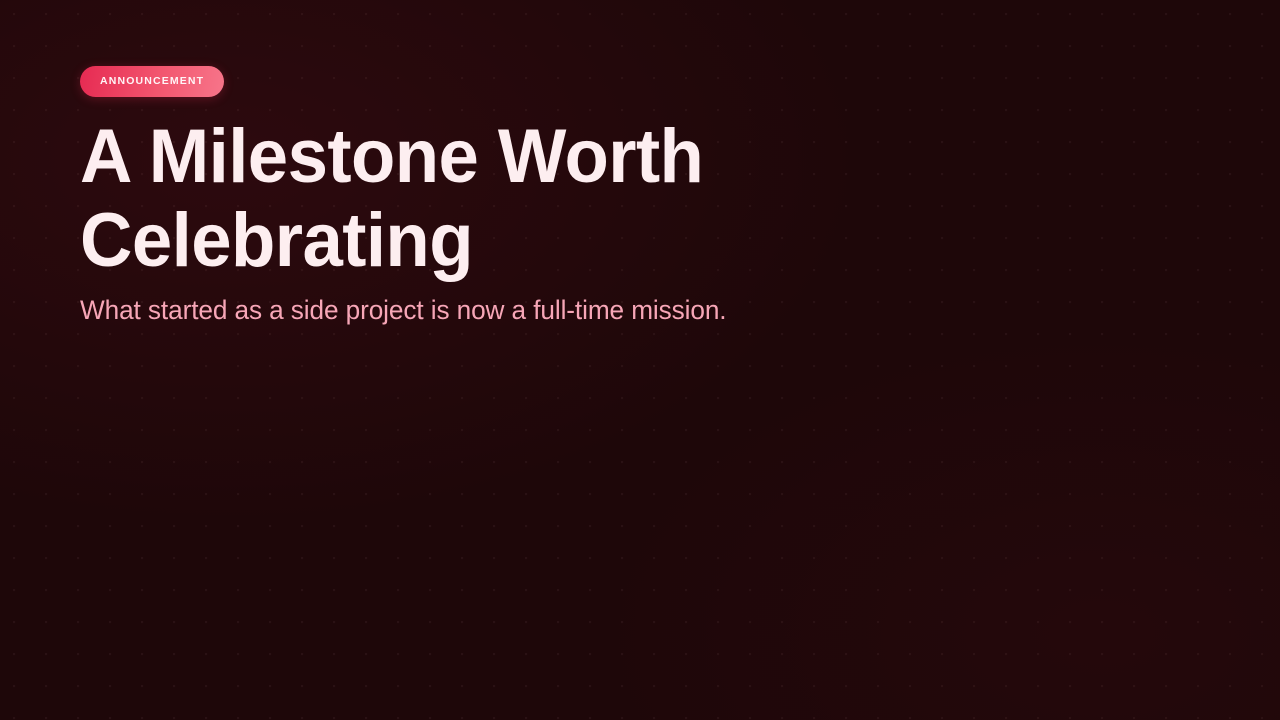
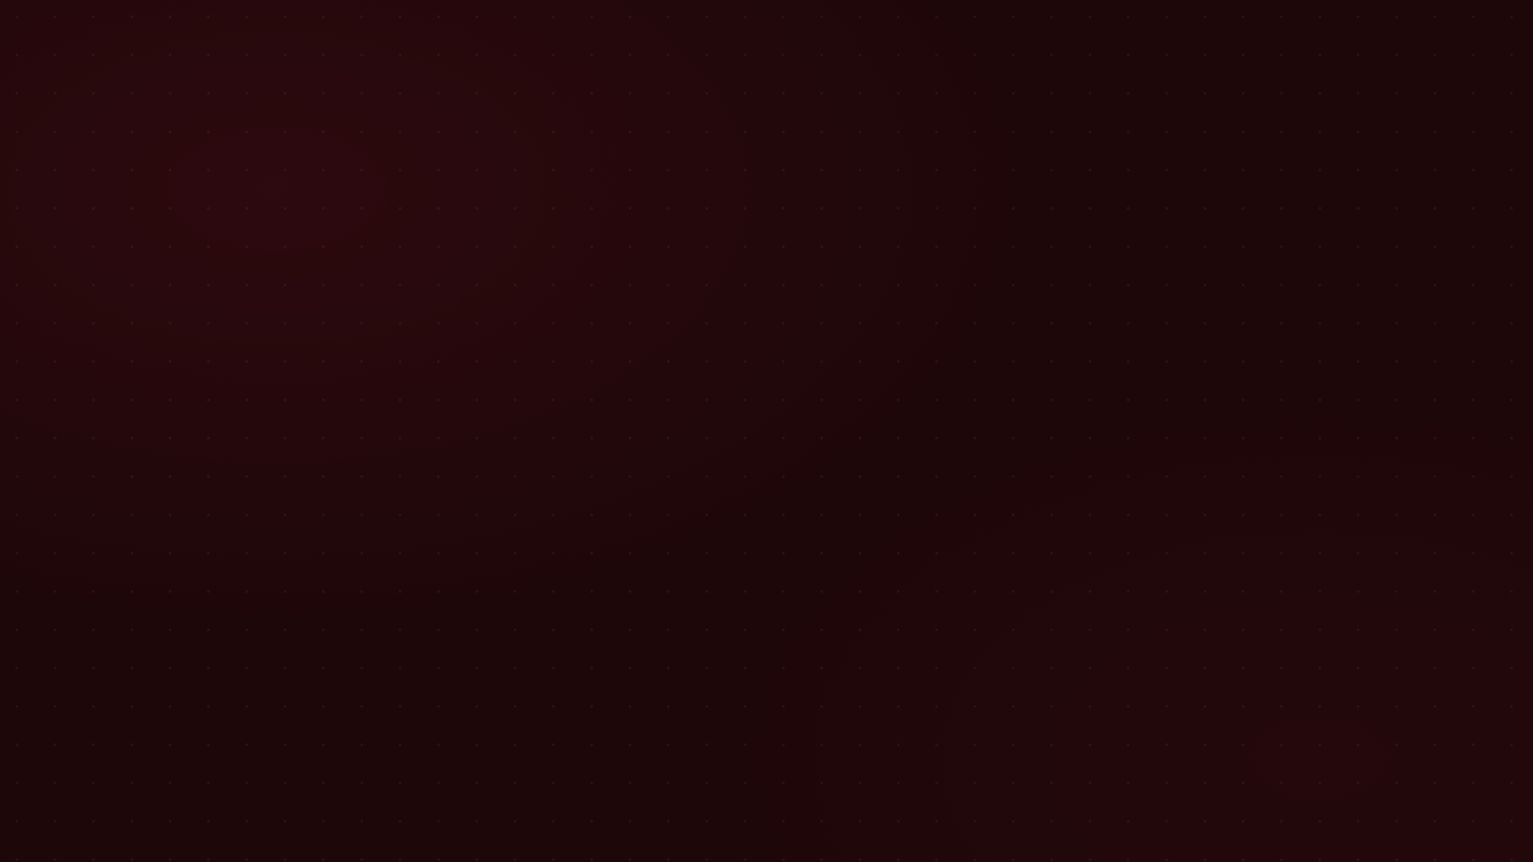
- ANNOUNCEMENT
- A Milestone Worth Celebrating
- What started as a side project is now a full-time mission.
